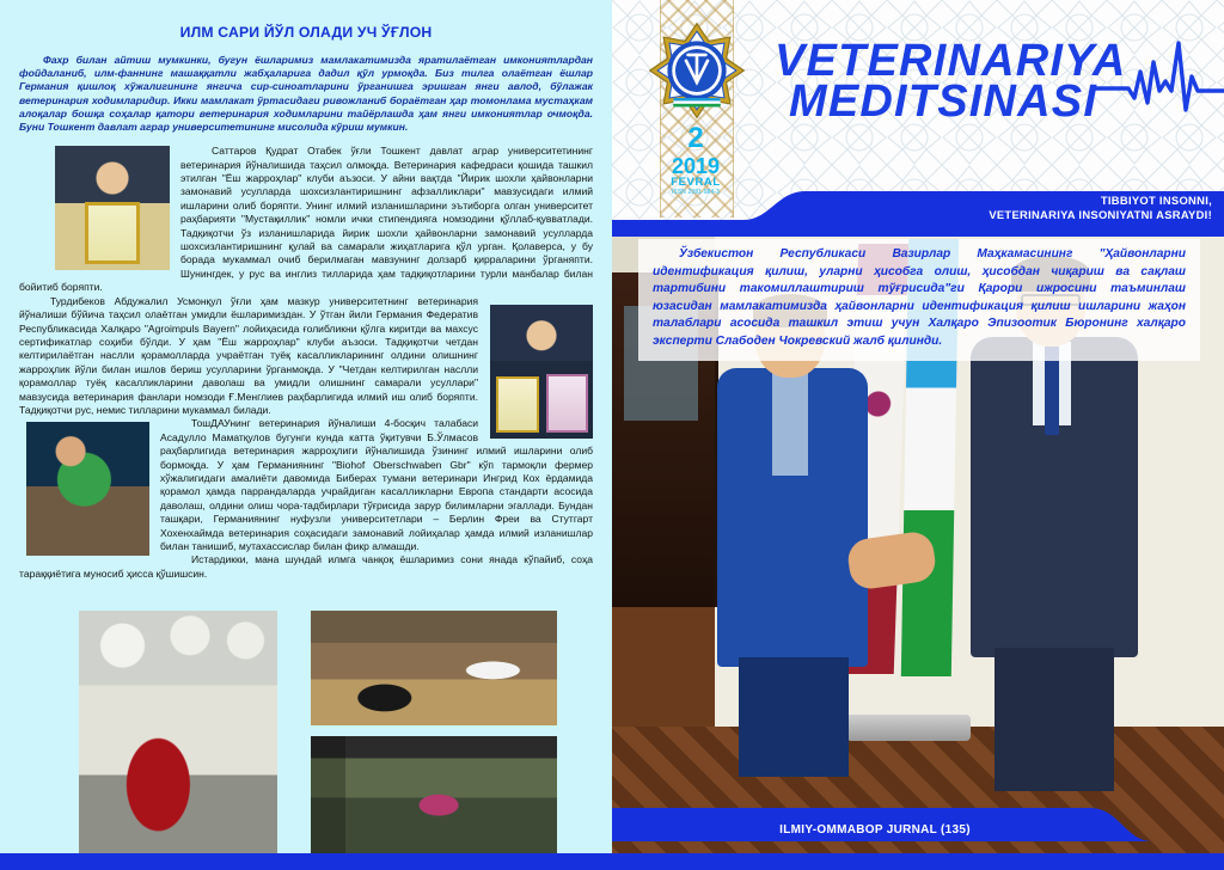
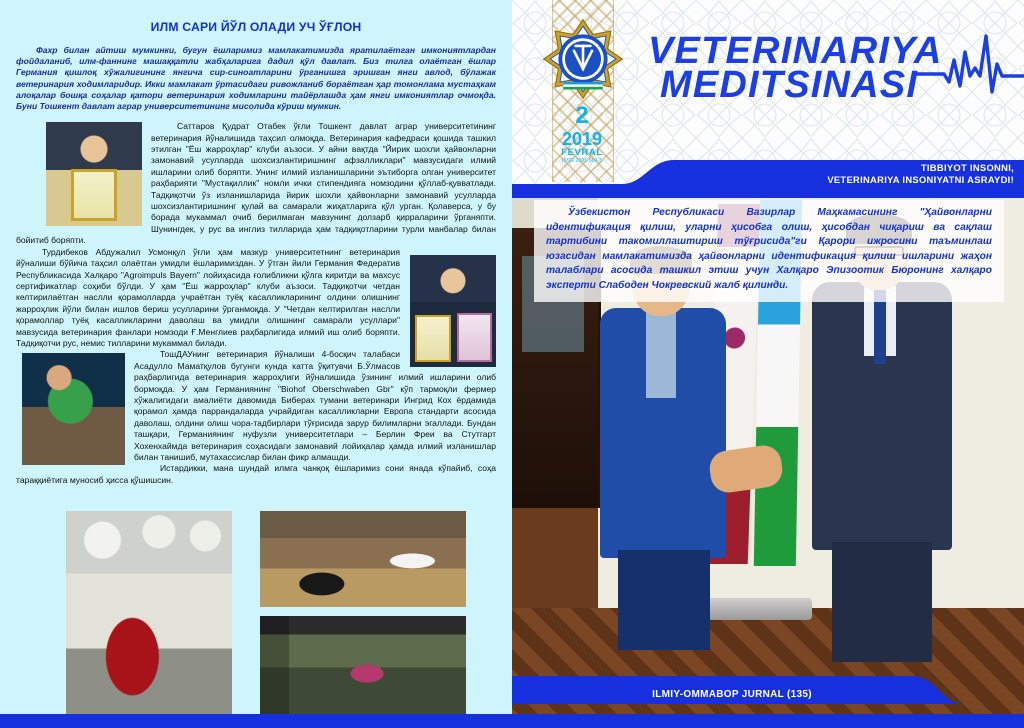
  ИЛМ САРИ ЙЎЛ ОЛАДИ УЧ ЎҒЛОН
- Фахр билан айтиш мумкинки, бугун ёшларимиз мамлакатимизда яратилаётган имкониятлардан фойдаланиб, илм-фаннинг машаққатли жабҳаларига дадил қўл урмоқда. Биз тилга олаётган ёшлар Германия қишлоқ хўжалигининг янгича сир-синоатларини ўрганишга эришган янги авлод, бўлажак ветеринария ходимларидир. Икки мамлакат ўртасидаги ривожланиб бораётган ҳар томонлама мустаҳкам алоқалар бошқа соҳалар қатори ветеринария ходимларини тайёрлашда ҳам янги имкониятлар очмоқда. Буни Тошкент давлат аграр университетининг мисолида кўриш мумкин.
+ Фахр билан айтиш мумкинки, бугун ёшларимиз мамлакатимизда яратилаётган имкониятлардан фойдаланиб, илм-фаннинг машаққатли жабҳаларига дадил қўл давлат. Биз тилга олаётган ёшлар Германия қишлоқ хўжалигининг янгича сир-синоатларини ўрганишга эришган янги авлод, бўлажак ветеринария ходимларидир. Икки мамлакат ўртасидаги ривожланиб бораётган ҳар томонлама мустаҳкам алоқалар бошқа соҳалар қатори ветеринария ходимларини тайёрлашда ҳам янги имкониятлар очмоқда. Буни Тошкент давлат аграр университетининг мисолида кўриш мумкин.
  Саттаров Қудрат Отабек ўғли Тошкент давлат аграр университетининг ветеринария йўналишида таҳсил олмоқда. Ветеринария кафедраси қошида ташкил этилган "Ёш жарроҳлар" клуби аъзоси. У айни вақтда "Йирик шохли ҳайвонларни замонавий усулларда шохсизлантиришнинг афзалликлари" мавзусидаги илмий ишларини олиб боряпти. Унинг илмий изланишларини эътиборга олган университет раҳбарияти "Мустақиллик" номли ички стипендияга номзодини қўллаб-қувватлади. Тадқиқотчи ўз изланишларида йирик шохли ҳайвонларни замонавий усулларда шохсизлантиришнинг қулай ва самарали жиҳатларига қўл урган. Қолаверса, у бу борада мукаммал очиб берилмаган мавзунинг долзарб қирраларини ўрганяпти. Шунингдек, у рус ва инглиз тилларида ҳам тадқиқотларини турли манбалар билан бойитиб боряпти.
  Турдибеков Абдужалил Усмонқул ўғли ҳам мазкур университетнинг ветеринария йўналиши бўйича таҳсил олаётган умидли ёшларимиздан. У ўтган йили Германия Федератив Республикасида Халқаро "Agroimpuls Bayern" лойиҳасида ғолибликни қўлга киритди ва махсус сертификатлар соҳиби бўлди. У ҳам "Ёш жарроҳлар" клуби аъзоси. Тадқиқотчи четдан келтирилаётган наслли қорамолларда учраётган туёқ касалликларининг олдини олишнинг жарроҳлик йўли билан ишлов бериш усулларини ўрганмоқда. У "Четдан келтирилган наслли қорамоллар туёқ касалликларини даволаш ва умидли олишнинг самарали усуллари" мавзусида ветеринария фанлари номзоди Ғ.Менглиев раҳбарлигида илмий иш олиб боряпти. Тадқиқотчи рус, немис тилларини мукаммал билади.
  ТошДАУнинг ветеринария йўналиши 4-босқич талабаси Асадулло Маматқулов бугунги кунда катта ўқитувчи Б.Ўлмасов раҳбарлигида ветеринария жарроҳлиги йўналишида ўзининг илмий ишларини олиб бормоқда. У ҳам Германиянинг "Biohof Oberschwaben Gbr" кўп тармоқли фермер хўжалигидаги амалиёти давомида Биберах тумани ветеринари Ингрид Кох ёрдамида қорамол ҳамда паррандаларда учрайдиган касалликларни Европа стандарти асосида даволаш, олдини олиш чора-тадбирлари тўғрисида зарур билимларни эгаллади. Бундан ташқари, Германиянинг нуфузли университетлари – Берлин Фреи ва Стутгарт Хохенхаймда ветеринария соҳасидаги замонавий лойиҳалар ҳамда илмий изланишлар билан танишиб, мутахассислар билан фикр алмашди.
  Истардикки, мана шундай илмга чанқоқ ёшларимиз сони янада кўпайиб, соҳа тараққиётига муносиб ҳисса қўшишсин.
  2
  2019
  FEVRAL
  VETERINARIYA
  MEDITSINASI
  TIBBIYOT INSONNI,
  VETERINARIYA INSONIYATNI ASRAYDI!
  Ўзбекистон Республикаси Вазирлар Маҳкамасининг "Ҳайвонларни идентификация қилиш, уларни ҳисобга олиш, ҳисобдан чиқариш ва сақлаш тартибини такомиллаштириш тўғрисида"ги Қарори ижросини таъминлаш юзасидан мамлакатимизда ҳайвонларни идентификация қилиш ишларини жаҳон талаблари асосида ташкил этиш учун Халқаро Эпизоотик Бюронинг халқаро эксперти Слабоден Чокревский жалб қилинди.
  ILMIY-OMMABOP JURNAL (135)
